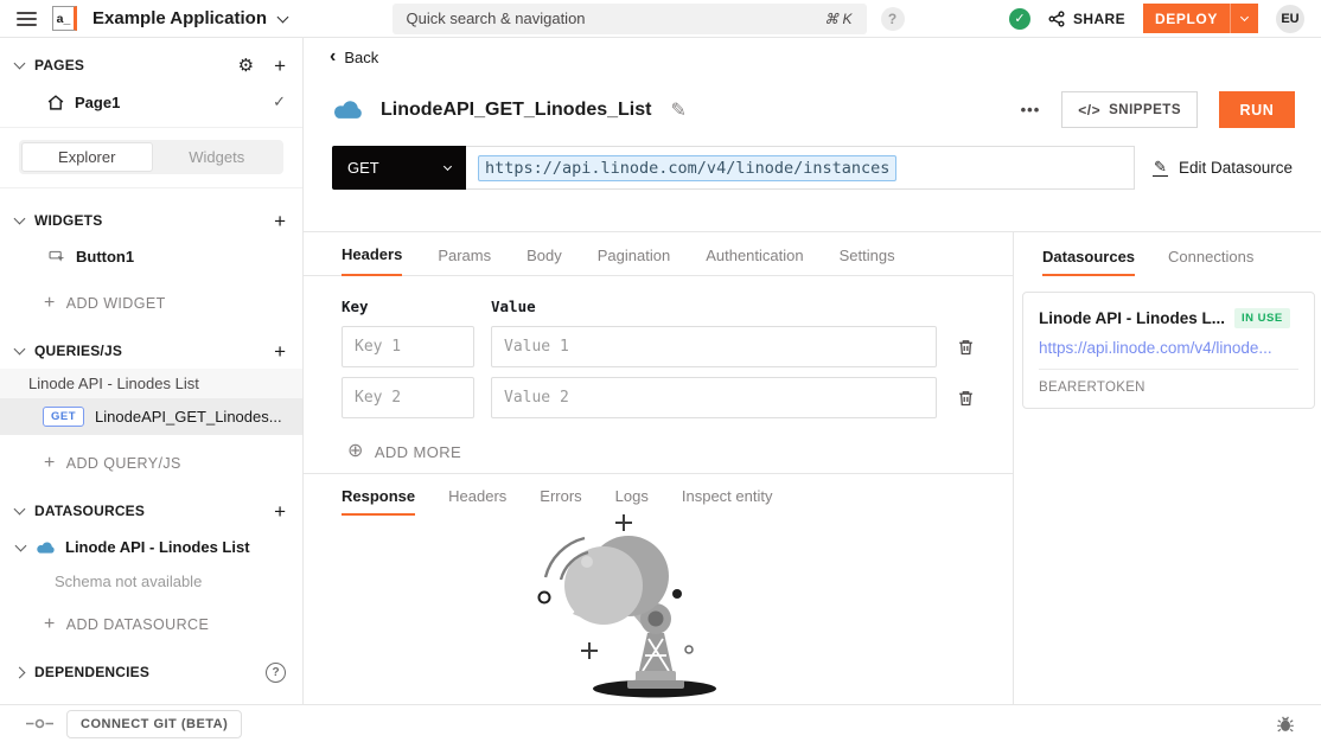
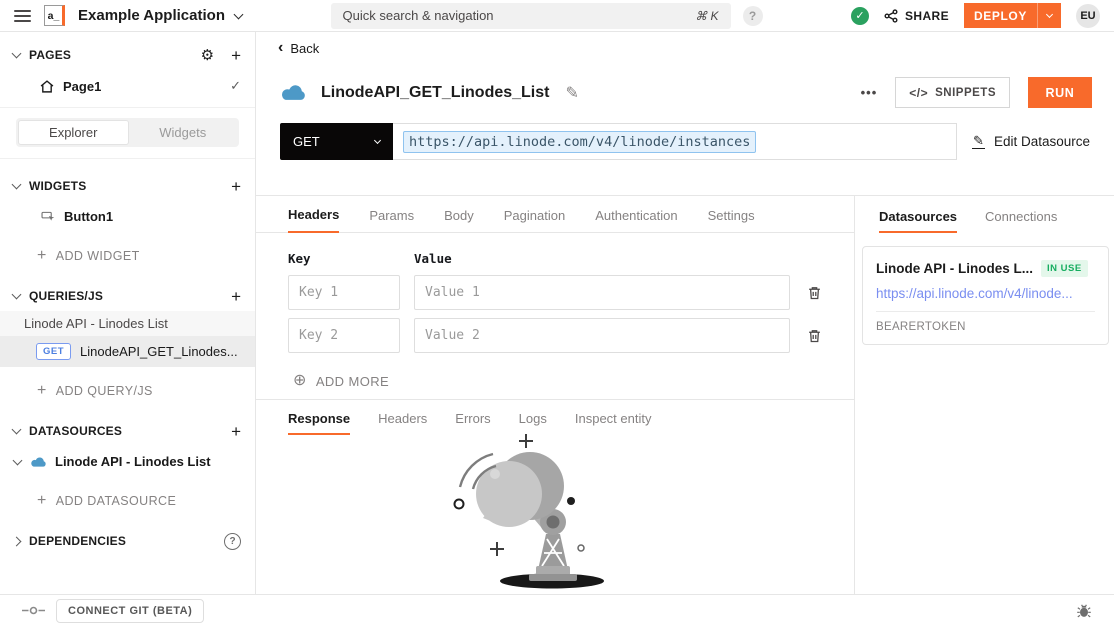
  a_
  Example Application
  Quick search & navigation
  ⌘ K
  ?
  ✓
  SHARE
  DEPLOY
  EU
  PAGES
  ⚙
  +
  Page1
  ✓
  Explorer
  Widgets
  WIDGETS
  +
  Button1
  +
  ADD WIDGET
  QUERIES/JS
  +
  Linode API - Linodes List
  GET
  LinodeAPI_GET_Linodes...
  +
  ADD QUERY/JS
  DATASOURCES
  +
  Linode API - Linodes List
- Schema not available
  +
  ADD DATASOURCE
  DEPENDENCIES
  ?
  ‹
  Back
  LinodeAPI_GET_Linodes_List
  ✎
  •••
  </>
  SNIPPETS
  RUN
  GET
  https://api.linode.com/v4/linode/instances
  ✎
  Edit Datasource
  Headers
  Params
  Body
  Pagination
  Authentication
  Settings
  Key
  Value
  Key 1
  Value 1
  Key 2
  Value 2
  ⊕
  ADD MORE
  Response
  Headers
  Errors
  Logs
  Inspect entity
  Datasources
  Connections
  Linode API - Linodes L...
  IN USE
  https://api.linode.com/v4/linode...
  BEARERTOKEN
  CONNECT GIT (BETA)
